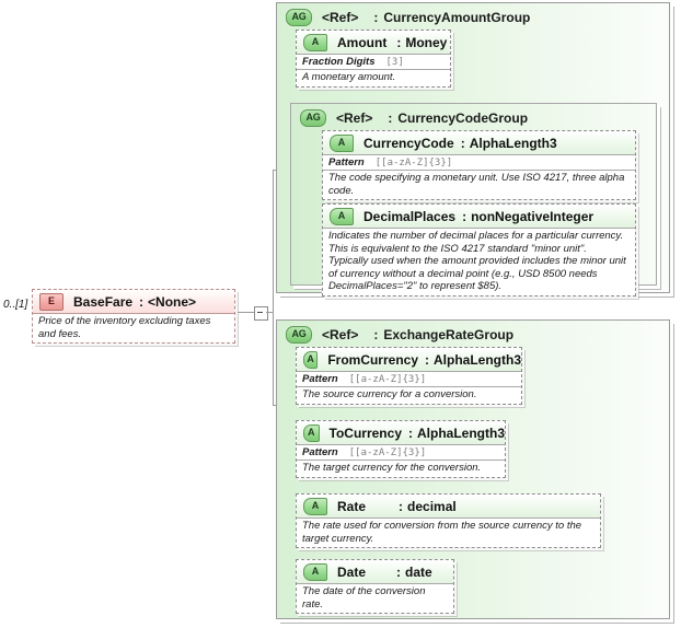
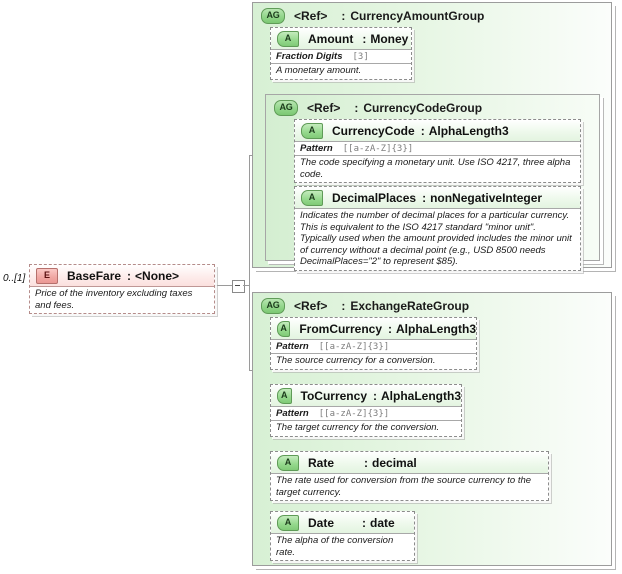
  0..[1]
  E
  BaseFare
  :
  <None>
  Price of the inventory excluding taxes and fees.
  AG
  <Ref>
  :
  CurrencyAmountGroup
  A
  Amount
  :
  Money
  Fraction Digits
  [3]
  A monetary amount.
  AG
  <Ref>
  :
  CurrencyCodeGroup
  A
  CurrencyCode
  :
  AlphaLength3
  Pattern
  [[a-zA-Z]{3}]
  The code specifying a monetary unit. Use ISO 4217, three alpha code.
  A
  DecimalPlaces
  :
  nonNegativeInteger
  Indicates the number of decimal places for a particular currency. This is equivalent to the ISO 4217 standard "minor unit". Typically used when the amount provided includes the minor unit of currency without a decimal point (e.g., USD 8500 needs DecimalPlaces="2" to represent $85).
  AG
  <Ref>
  :
  ExchangeRateGroup
  A
  FromCurrency
  :
  AlphaLength3
  Pattern
  [[a-zA-Z]{3}]
  The source currency for a conversion.
  A
  ToCurrency
  :
  AlphaLength3
  Pattern
  [[a-zA-Z]{3}]
  The target currency for the conversion.
  A
  Rate
  :
  decimal
  The rate used for conversion from the source currency to the target currency.
  A
  Date
  :
  date
- The date of the conversion rate.
+ The alpha of the conversion rate.
